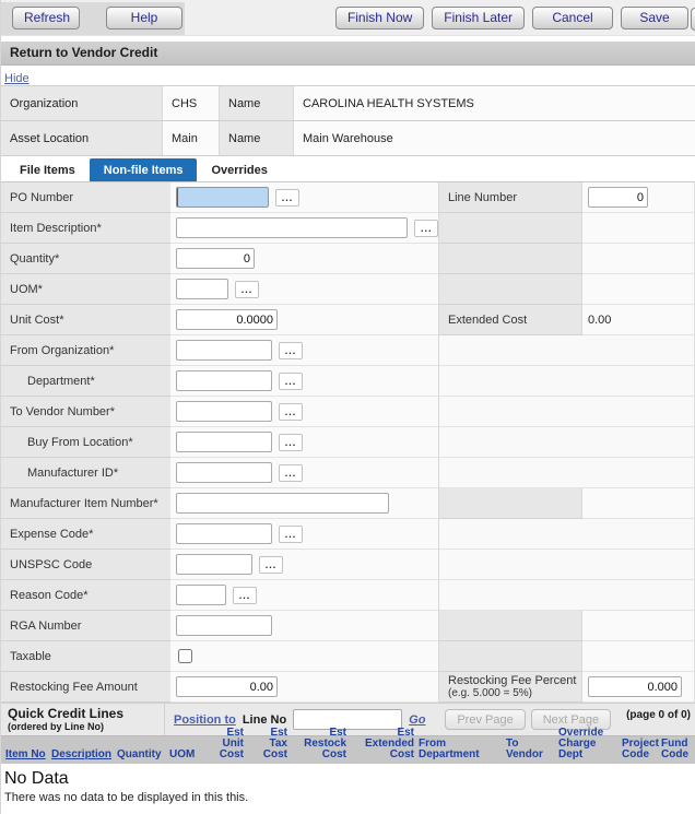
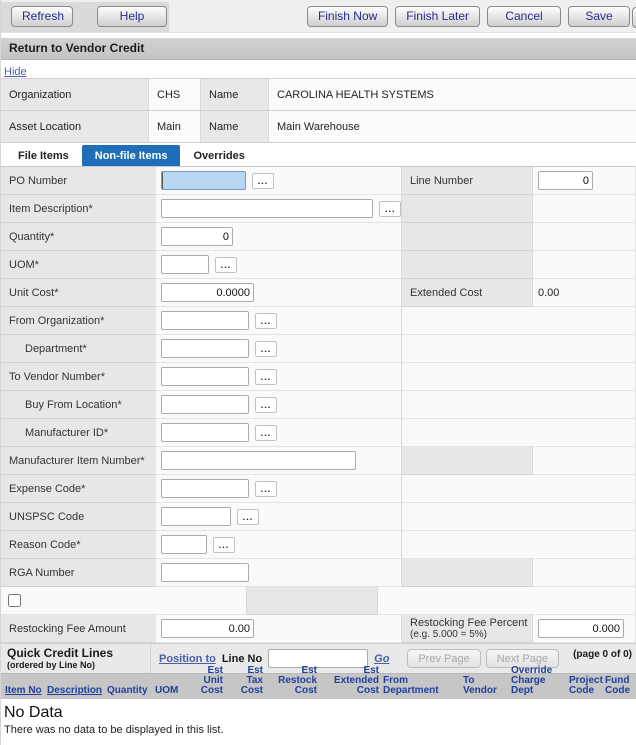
  Refresh
  Help
  Finish Now
  Finish Later
  Cancel
  Save
  Return to Vendor Credit
  Hide
  Organization
  CHS
  Name
  CAROLINA HEALTH SYSTEMS
  Asset Location
  Main
  Name
  Main Warehouse
  File Items
  Non-file Items
  Overrides
  PO Number
  ...
  Line Number
  0
  Item Description*
  ...
  Quantity*
  0
  UOM*
  ...
  Unit Cost*
  0.0000
  Extended Cost
  0.00
  From Organization*
  ...
  Department*
  ...
  To Vendor Number*
  ...
  Buy From Location*
  ...
  Manufacturer ID*
  ...
  Manufacturer Item Number*
  Expense Code*
  ...
  UNSPSC Code
  ...
  Reason Code*
  ...
  RGA Number
- Taxable
  Restocking Fee Amount
  0.00
  Restocking Fee Percent
  (e.g. 5.000 = 5%)
  0.000
  Quick Credit Lines
  (ordered by Line No)
  Position to
  Line No
  Go
  Prev Page
  Next Page
  (page 0 of 0)
  Item No
  Description
  Quantity
  UOM
  Est
  Unit Cost
  Est
  Tax Cost
  Est
  Restock Cost
  Est
  Extended Cost
  From Department
  To Vendor
  Override
  Charge Dept
  Project
  Code
  Fund
  Code
  No Data
- There was no data to be displayed in this this.
+ There was no data to be displayed in this list.
